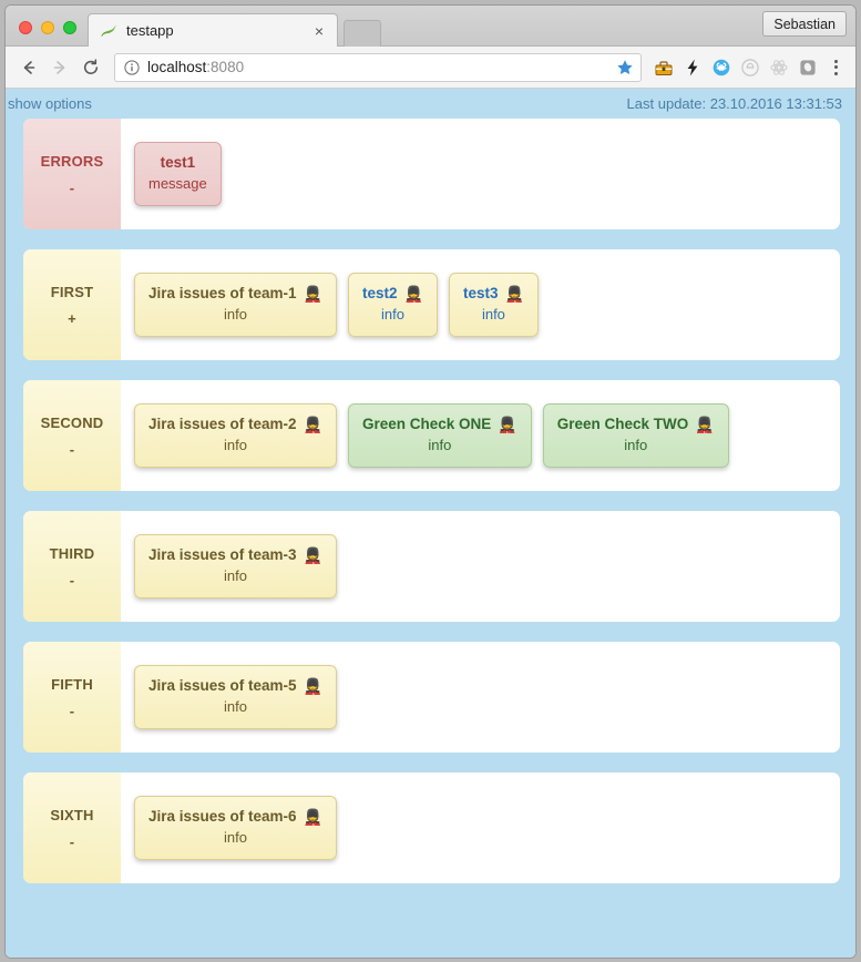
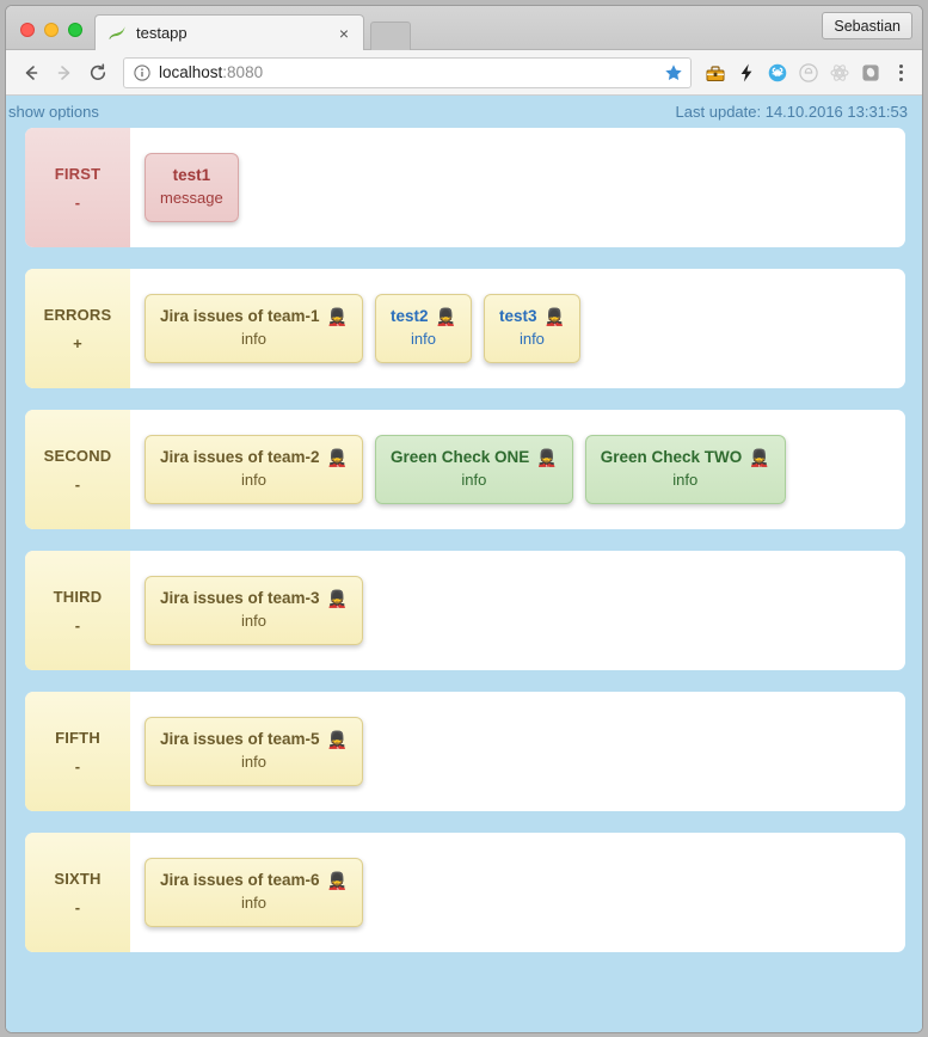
  testapp
  ×
  Sebastian
  localhost:8080
  show options
- Last update: 23.10.2016 13:31:53
+ Last update: 14.10.2016 13:31:53
- ERRORS
+ FIRST
  -
  test1
  message
- FIRST
+ ERRORS
  +
  Jira issues of team-1
  💂
  info
  test2
  💂
  info
  test3
  💂
  info
  SECOND
  -
  Jira issues of team-2
  💂
  info
  Green Check ONE
  💂
  info
  Green Check TWO
  💂
  info
  THIRD
  -
  Jira issues of team-3
  💂
  info
  FIFTH
  -
  Jira issues of team-5
  💂
  info
  SIXTH
  -
  Jira issues of team-6
  💂
  info
